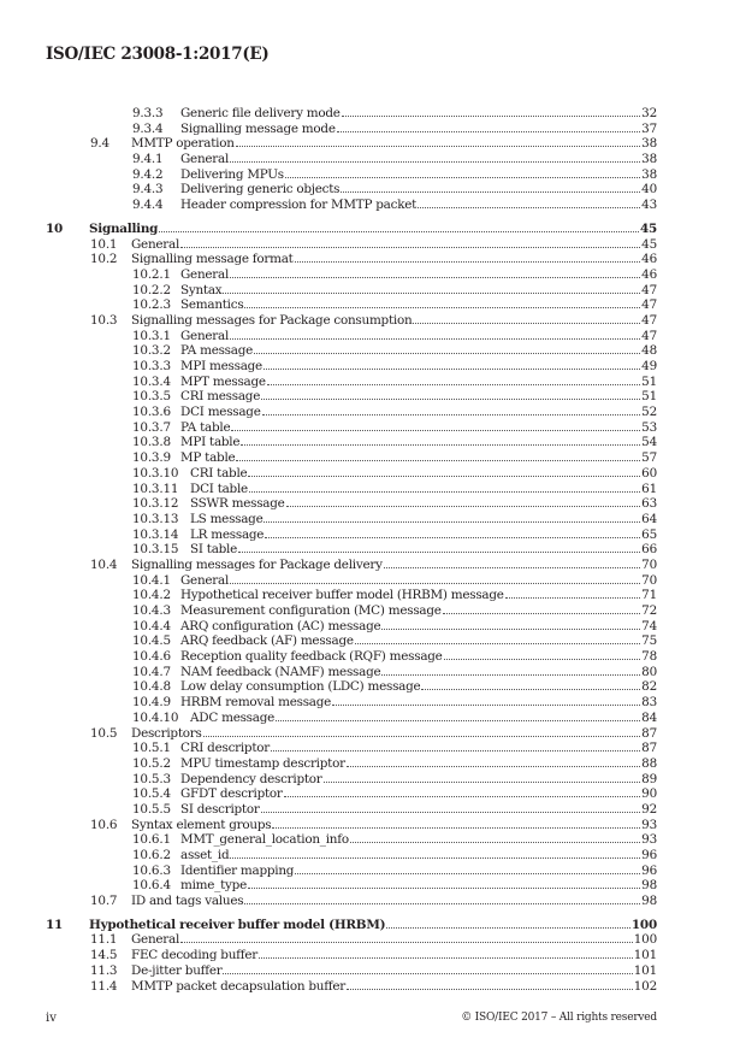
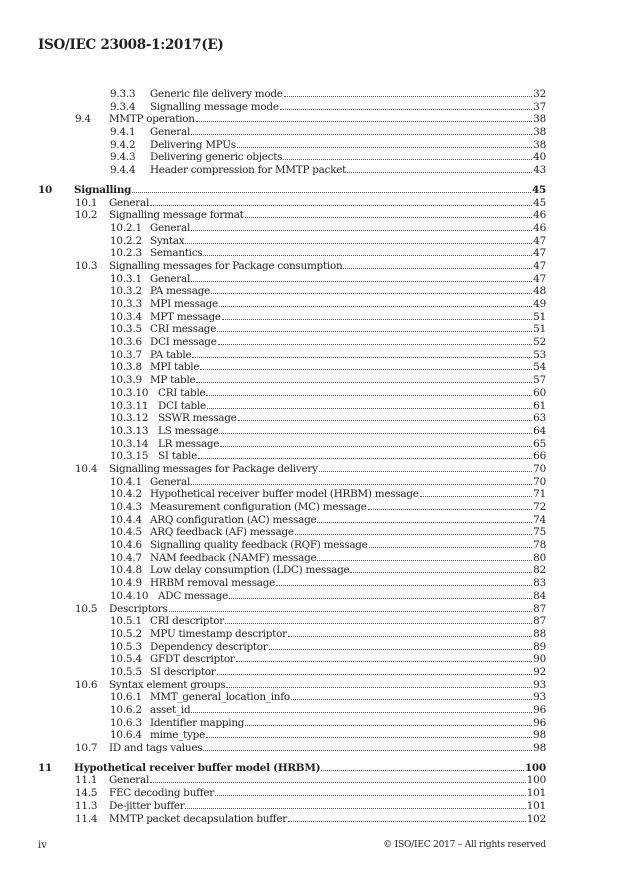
  ISO/IEC 23008-1:2017(E)
  9.3.3
  Generic file delivery mode
  32
  9.3.4
  Signalling message mode
  37
  9.4
  MMTP operation
  38
  9.4.1
  General
  38
  9.4.2
  Delivering MPUs
  38
  9.4.3
  Delivering generic objects
  40
  9.4.4
  Header compression for MMTP packet
  43
  10
  Signalling
  45
  10.1
  General
  45
  10.2
  Signalling message format
  46
  10.2.1
  General
  46
  10.2.2
  Syntax
  47
  10.2.3
  Semantics
  47
  10.3
  Signalling messages for Package consumption
  47
  10.3.1
  General
  47
  10.3.2
  PA message
  48
  10.3.3
  MPI message
  49
  10.3.4
  MPT message
  51
  10.3.5
  CRI message
  51
  10.3.6
  DCI message
  52
  10.3.7
  PA table
  53
  10.3.8
  MPI table
  54
  10.3.9
  MP table
  57
  10.3.10
  CRI table
  60
  10.3.11
  DCI table
  61
  10.3.12
  SSWR message
  63
  10.3.13
  LS message
  64
  10.3.14
  LR message
  65
  10.3.15
  SI table
  66
  10.4
  Signalling messages for Package delivery
  70
  10.4.1
  General
  70
  10.4.2
  Hypothetical receiver buffer model (HRBM) message
  71
  10.4.3
  Measurement configuration (MC) message
  72
  10.4.4
  ARQ configuration (AC) message
  74
  10.4.5
  ARQ feedback (AF) message
  75
  10.4.6
- Reception quality feedback (RQF) message
+ Signalling quality feedback (RQF) message
  78
  10.4.7
  NAM feedback (NAMF) message
  80
  10.4.8
  Low delay consumption (LDC) message
  82
  10.4.9
  HRBM removal message
  83
  10.4.10
  ADC message
  84
  10.5
  Descriptors
  87
  10.5.1
  CRI descriptor
  87
  10.5.2
  MPU timestamp descriptor
  88
  10.5.3
  Dependency descriptor
  89
  10.5.4
  GFDT descriptor
  90
  10.5.5
  SI descriptor
  92
  10.6
  Syntax element groups
  93
  10.6.1
  MMT_general_location_info
  93
  10.6.2
  asset_id
  96
  10.6.3
  Identifier mapping
  96
  10.6.4
  mime_type
  98
  10.7
  ID and tags values
  98
  11
  Hypothetical receiver buffer model (HRBM)
  100
  11.1
  General
  100
  14.5
  FEC decoding buffer
  101
  11.3
  De-jitter buffer
  101
  11.4
  MMTP packet decapsulation buffer
  102
  iv
  © ISO/IEC 2017 – All rights reserved
